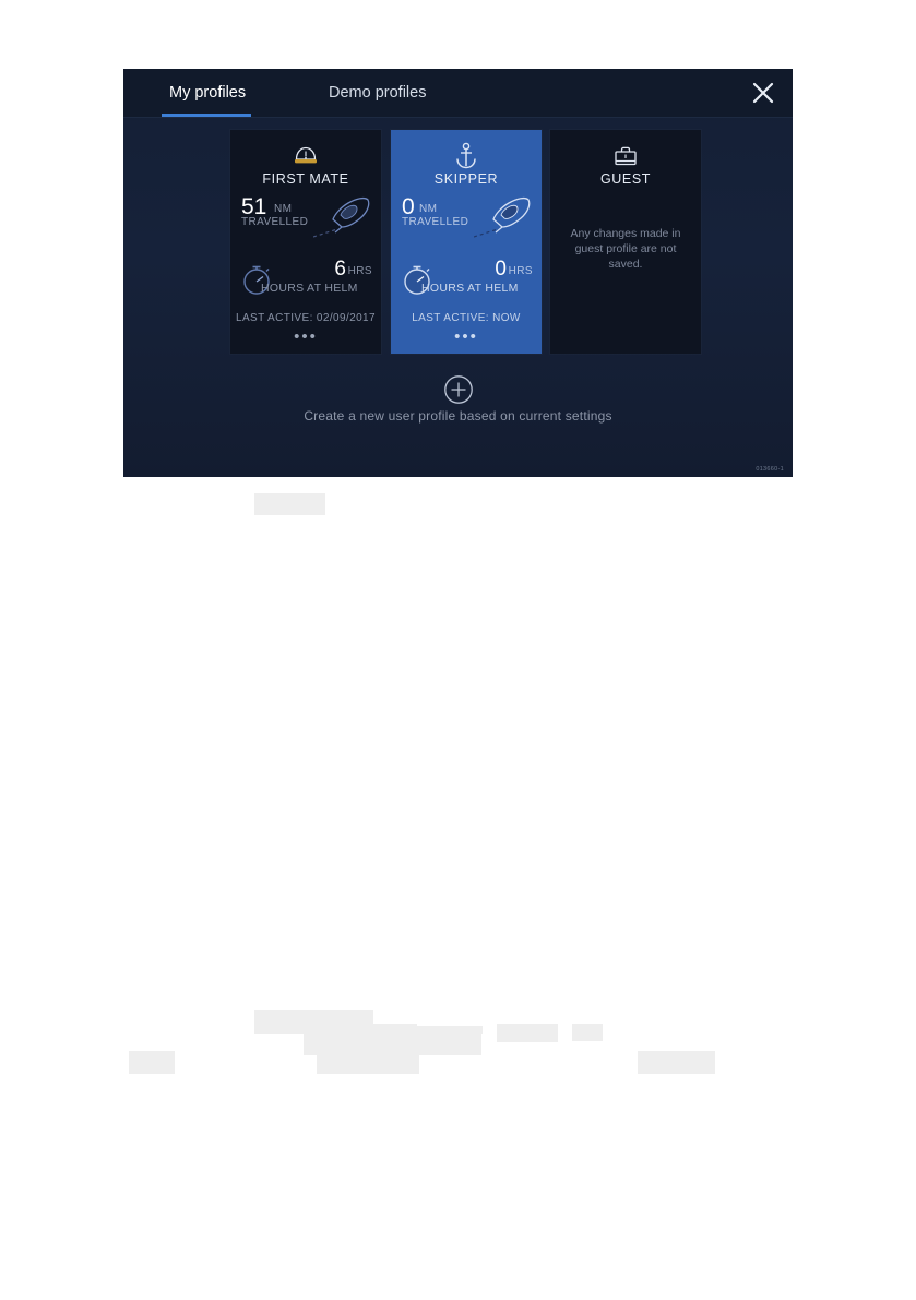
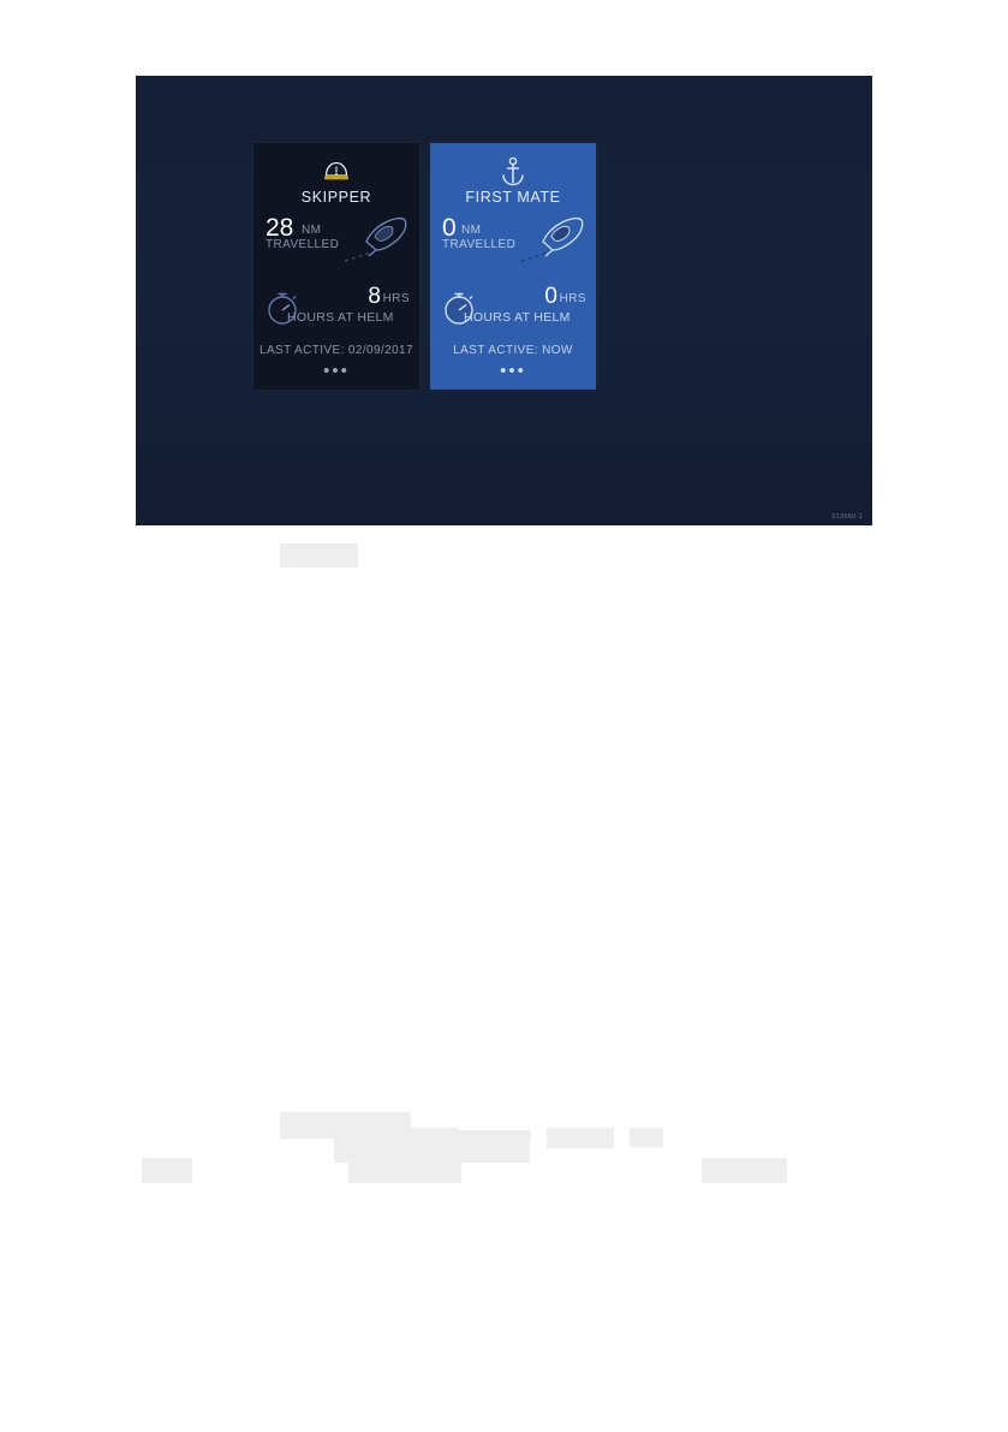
- My profiles
- Demo profiles
- FIRST MATE
+ SKIPPER
- 51
+ 28
  NM
  TRAVELLED
- 6
+ 8
  HRS
  HOURS AT HELM
  LAST ACTIVE: 02/09/2017
  •••
- SKIPPER
+ FIRST MATE
  0
  NM
  TRAVELLED
  0
  HRS
  HOURS AT HELM
  LAST ACTIVE: NOW
  •••
- GUEST
- Any changes made in guest profile are not saved.
- Create a new user profile based on current settings
